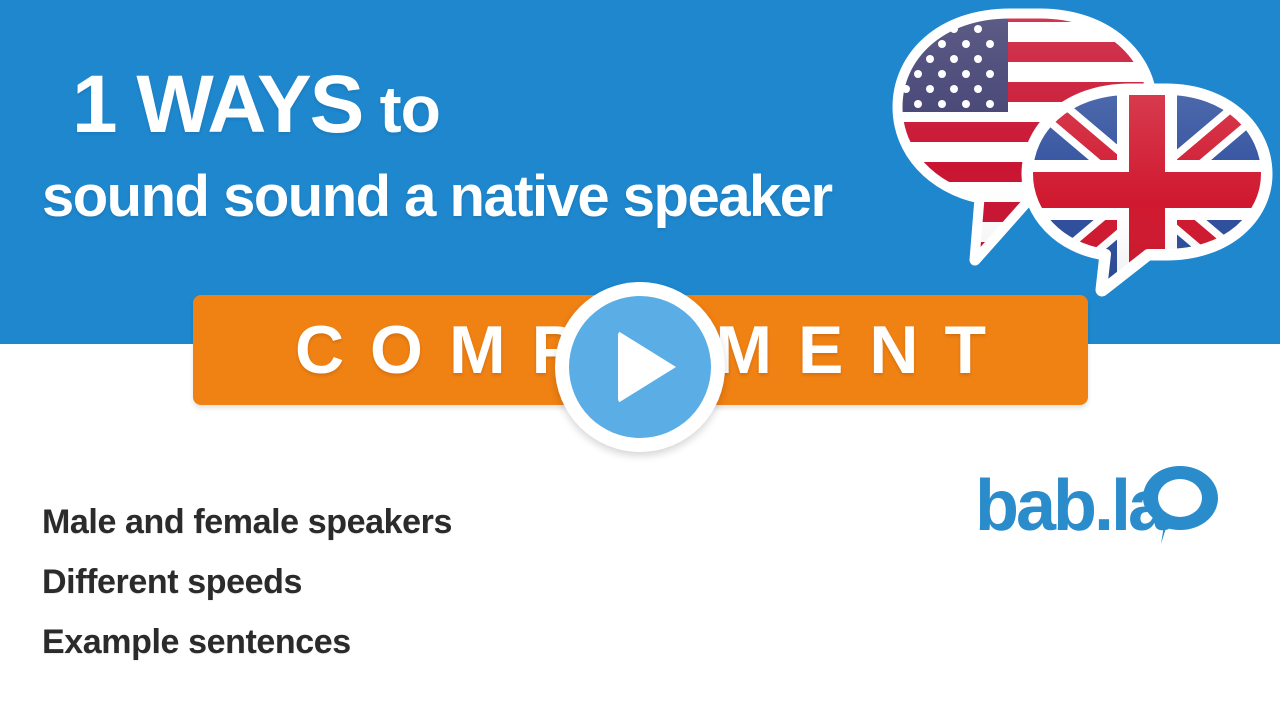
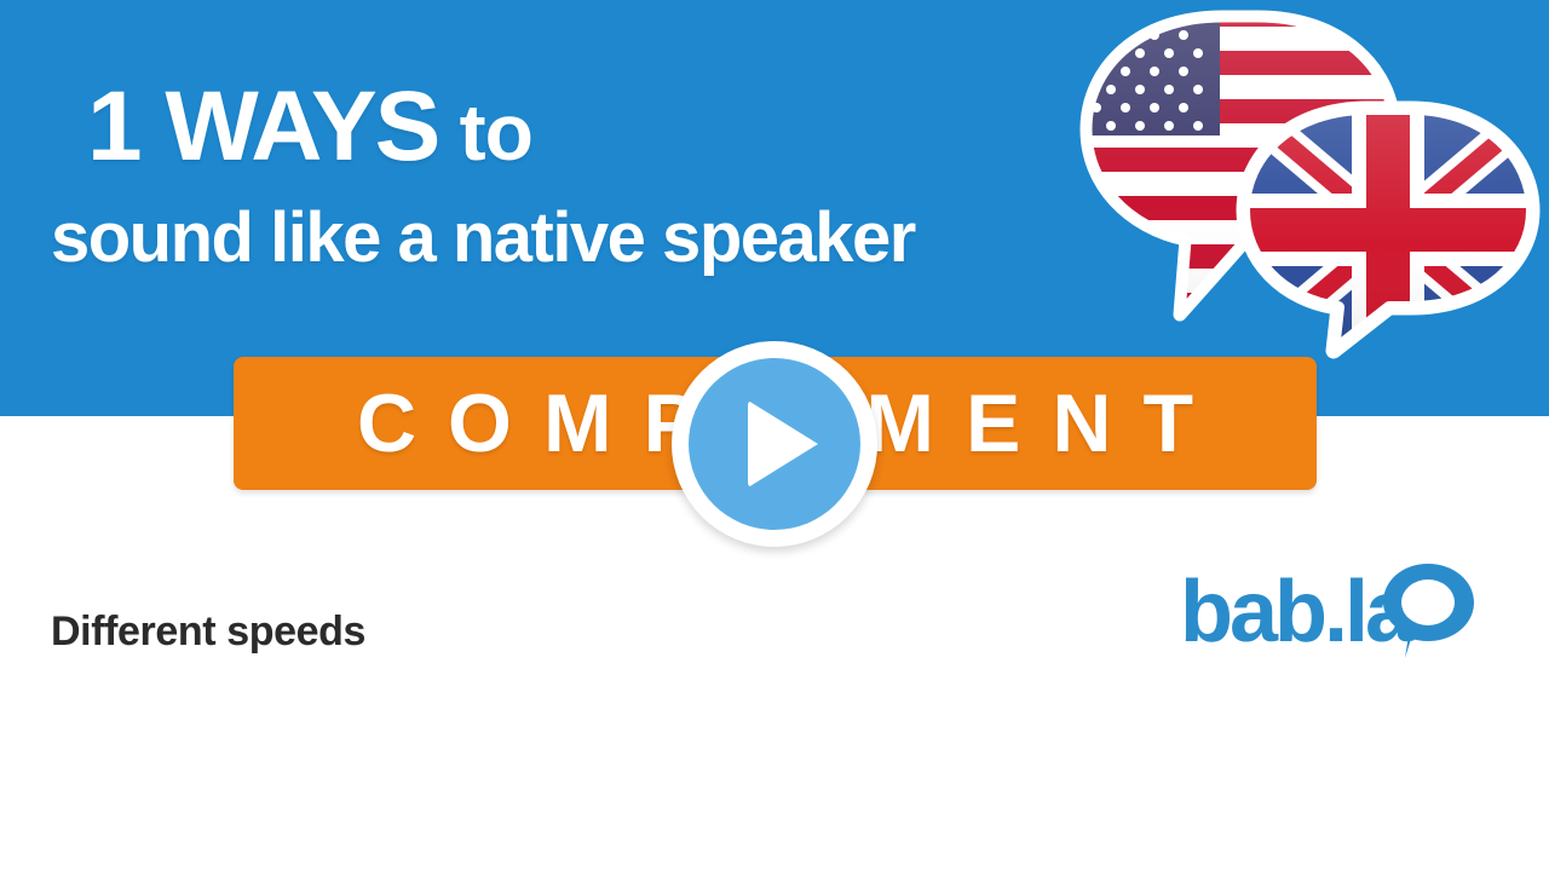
  1 WAYS to
- sound sound a native speaker
+ sound like a native speaker
  COMMENT
- Male and female speakers
  Different speeds
- Example sentences
  bab.l
